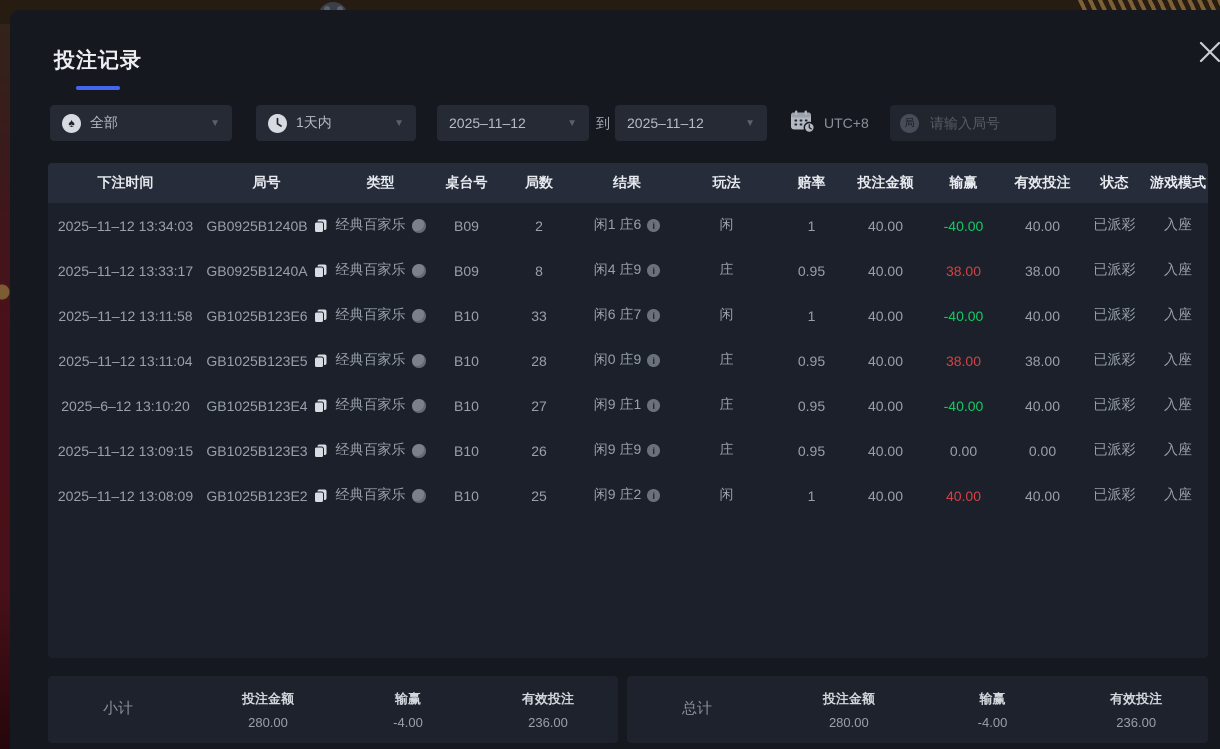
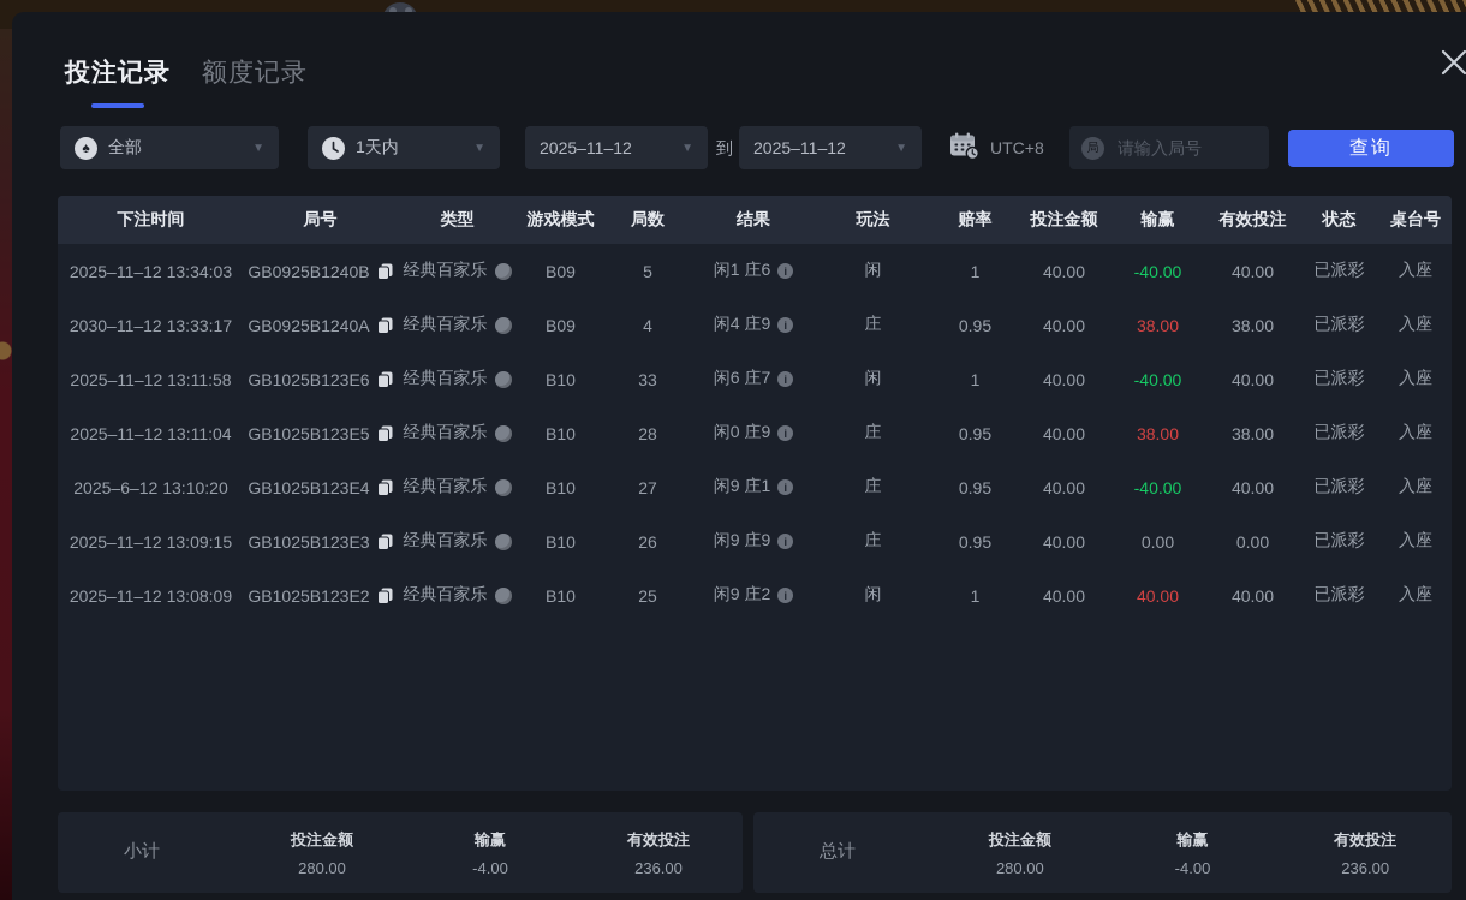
  投注记录
+ 额度记录
  全部
  ▼
  1天内
  ▼
  2025–11–12
  ▼
  到
  2025–11–12
  ▼
  UTC+8
  局
  请输入局号
+ 查询
  下注时间
  局号
  类型
- 桌台号
+ 游戏模式
  局数
  结果
  玩法
  赔率
  投注金额
  输赢
  有效投注
  状态
- 游戏模式
+ 桌台号
  2025–11–12 13:34:03
  GB0925B1240B
  经典百家乐
  B09
- 2
+ 5
  闲1 庄6
  闲
  1
  40.00
  -40.00
  40.00
  已派彩
  入座
- 2025–11–12 13:33:17
+ 2030–11–12 13:33:17
  GB0925B1240A
  经典百家乐
  B09
- 8
+ 4
  闲4 庄9
  庄
  0.95
  40.00
  38.00
  38.00
  已派彩
  入座
  2025–11–12 13:11:58
  GB1025B123E6
  经典百家乐
  B10
  33
  闲6 庄7
  闲
  1
  40.00
  -40.00
  40.00
  已派彩
  入座
  2025–11–12 13:11:04
  GB1025B123E5
  经典百家乐
  B10
  28
  闲0 庄9
  庄
  0.95
  40.00
  38.00
  38.00
  已派彩
  入座
  2025–6–12 13:10:20
  GB1025B123E4
  经典百家乐
  B10
  27
  闲9 庄1
  庄
  0.95
  40.00
  -40.00
  40.00
  已派彩
  入座
  2025–11–12 13:09:15
  GB1025B123E3
  经典百家乐
  B10
  26
  闲9 庄9
  庄
  0.95
  40.00
  0.00
  0.00
  已派彩
  入座
  2025–11–12 13:08:09
  GB1025B123E2
  经典百家乐
  B10
  25
  闲9 庄2
  闲
  1
  40.00
  40.00
  40.00
  已派彩
  入座
  小计
  投注金额
  280.00
  输赢
  -4.00
  有效投注
  236.00
  总计
  投注金额
  280.00
  输赢
  -4.00
  有效投注
  236.00
